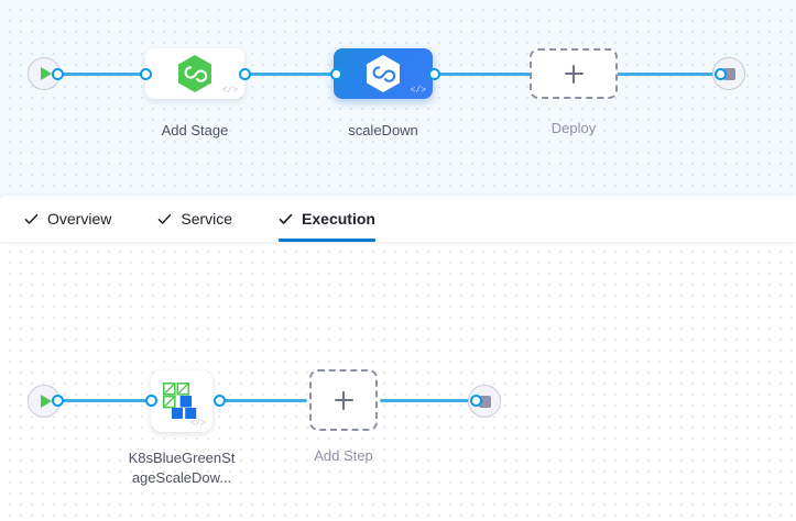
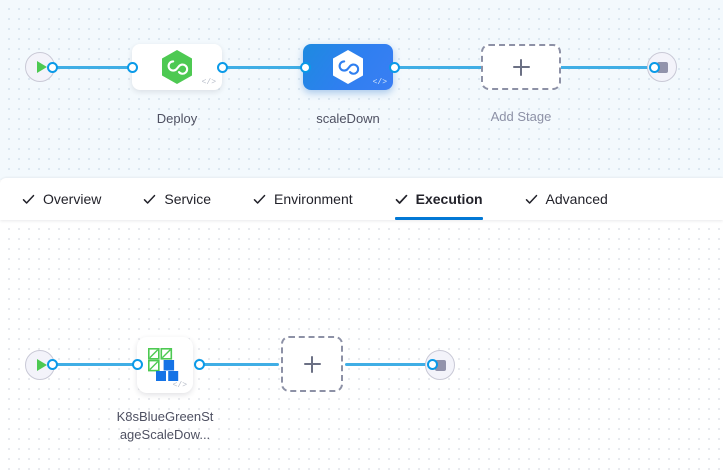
  </>
- Add Stage
+ Deploy
  </>
  scaleDown
- Deploy
+ Add Stage
  Overview
  Service
+ Environment
  Execution
+ Advanced
  </>
  K8sBlueGreenSt
  ageScaleDow...
- Add Step
